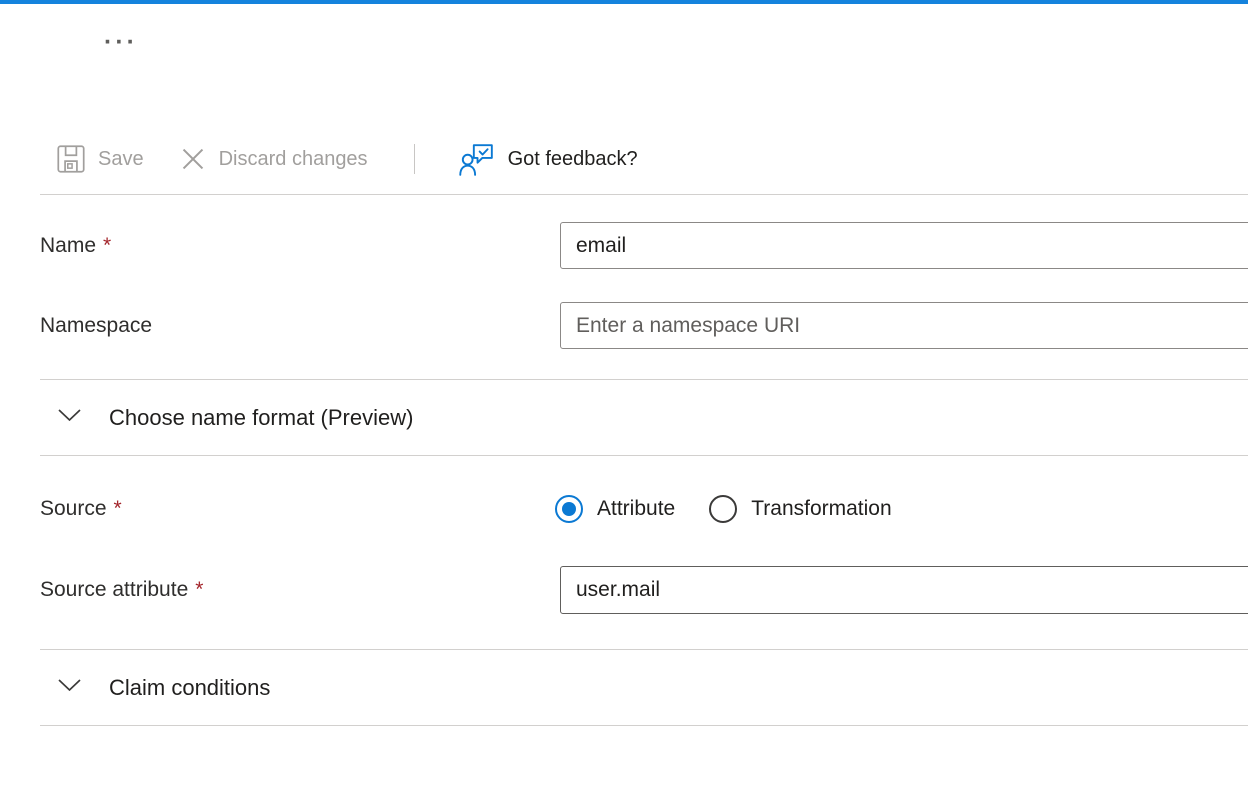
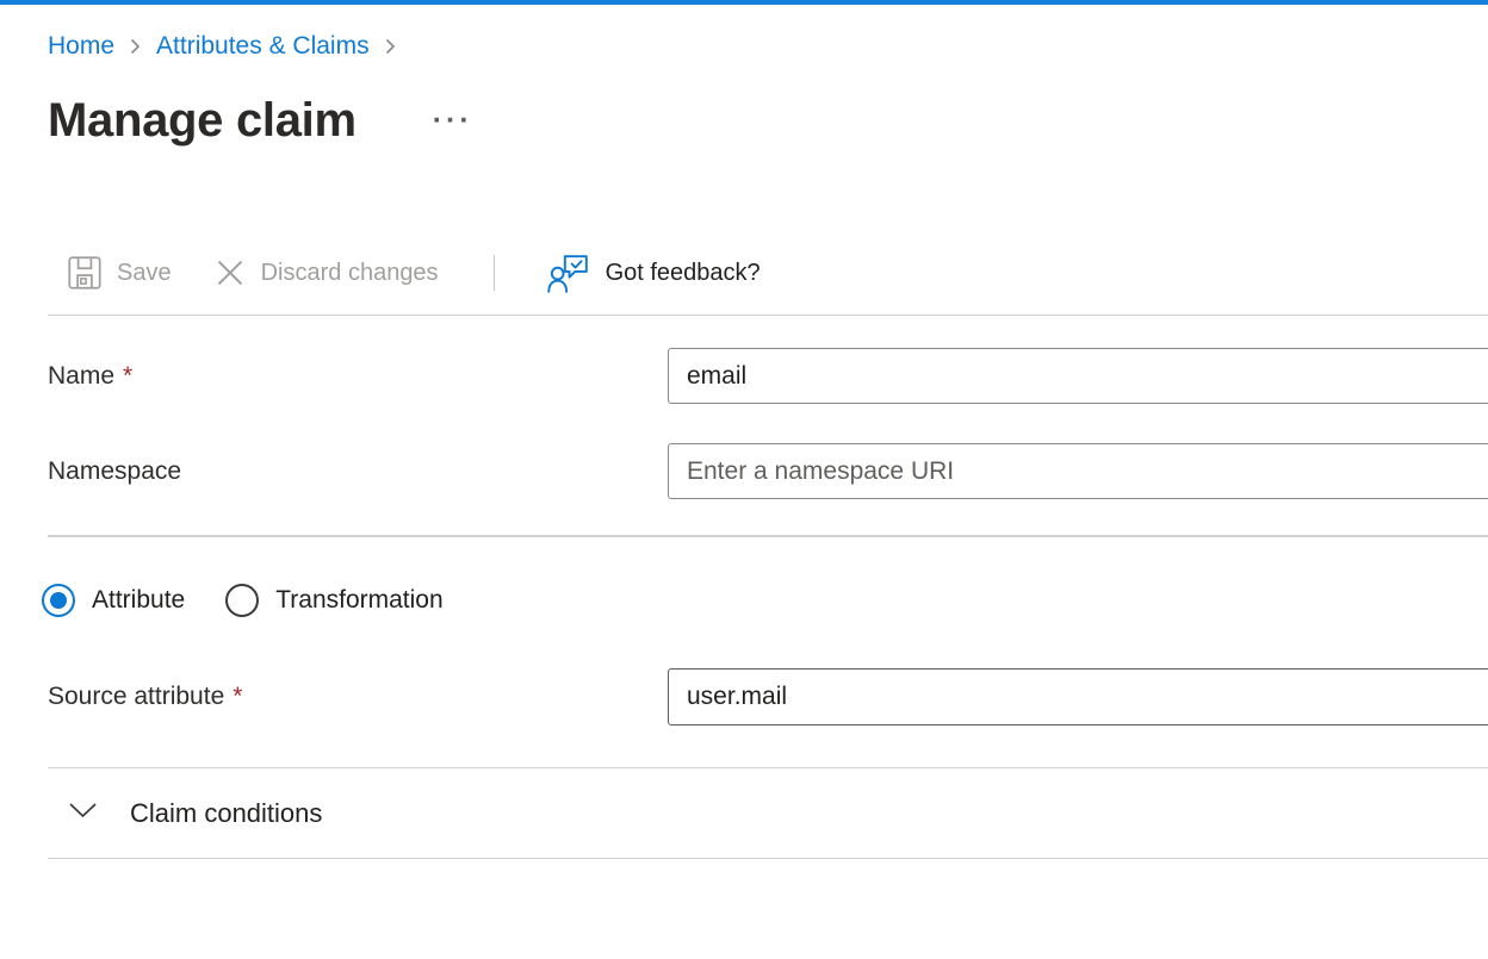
+ Home
+ Attributes & Claims
+ Manage claim
  ···
  Save
  Discard changes
  Got feedback?
  Name *
  email
  Namespace
  Enter a namespace URI
- Choose name format (Preview)
- Source *
  Attribute
  Transformation
  Source attribute *
  user.mail
  Claim conditions
